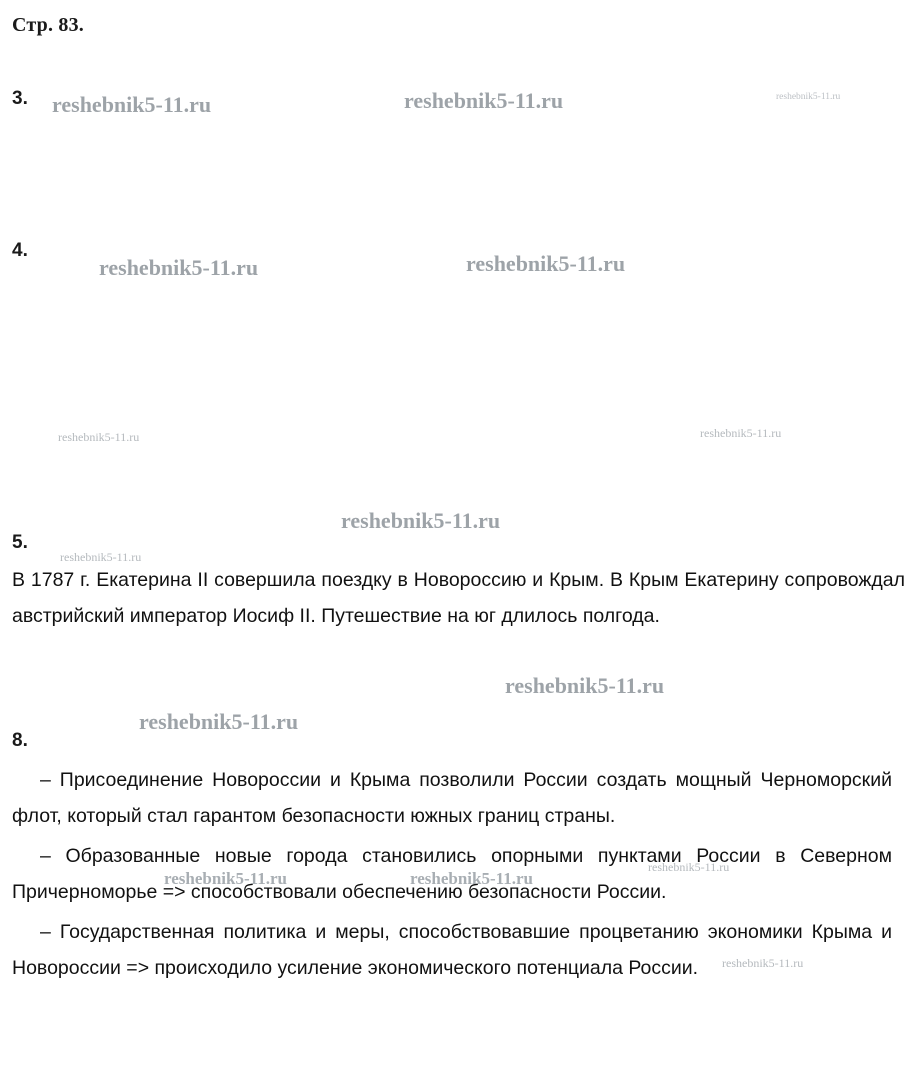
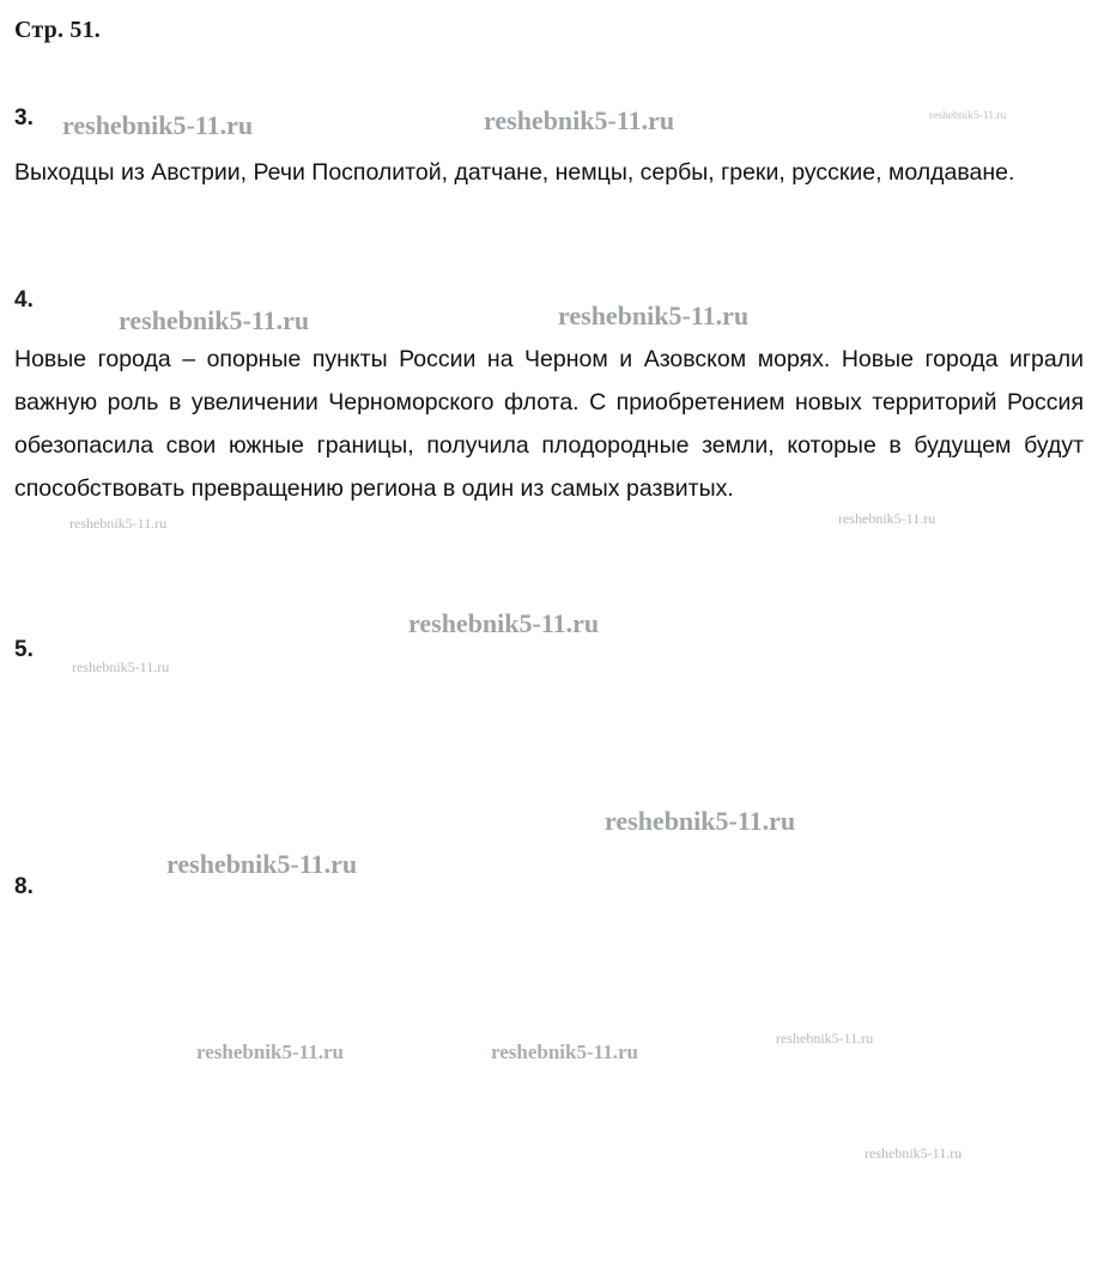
- Стр. 83.
+ Стр. 51.
  3.
+ Выходцы из Австрии, Речи Посполитой, датчане, немцы, сербы, греки, русские, молдаване.
  4.
+ Новые города – опорные пункты России на Черном и Азовском морях. Новые города играли важную роль в увеличении Черноморского флота. С приобретением новых территорий Россия обезопасила свои южные границы, получила плодородные земли, которые в будущем будут способствовать превращению региона в один из самых развитых.
  5.
- В 1787 г. Екатерина II совершила поездку в Новороссию и Крым. В Крым Екатерину сопровождал австрийский император Иосиф II. Путешествие на юг длилось полгода.
  8.
- – Присоединение Новороссии и Крыма позволили России создать мощный Черноморский флот, который стал гарантом безопасности южных границ страны.
- – Образованные новые города становились опорными пунктами России в Северном Причерноморье => способствовали обеспечению безопасности России.
- – Государственная политика и меры, способствовавшие процветанию экономики Крыма и Новороссии => происходило усиление экономического потенциала России.
  reshebnik5-11.ru
  reshebnik5-11.ru
  reshebnik5-11.ru
  reshebnik5-11.ru
  reshebnik5-11.ru
  reshebnik5-11.ru
  reshebnik5-11.ru
  reshebnik5-11.ru
  reshebnik5-11.ru
  reshebnik5-11.ru
  reshebnik5-11.ru
  reshebnik5-11.ru
  reshebnik5-11.ru
  reshebnik5-11.ru
  reshebnik5-11.ru
